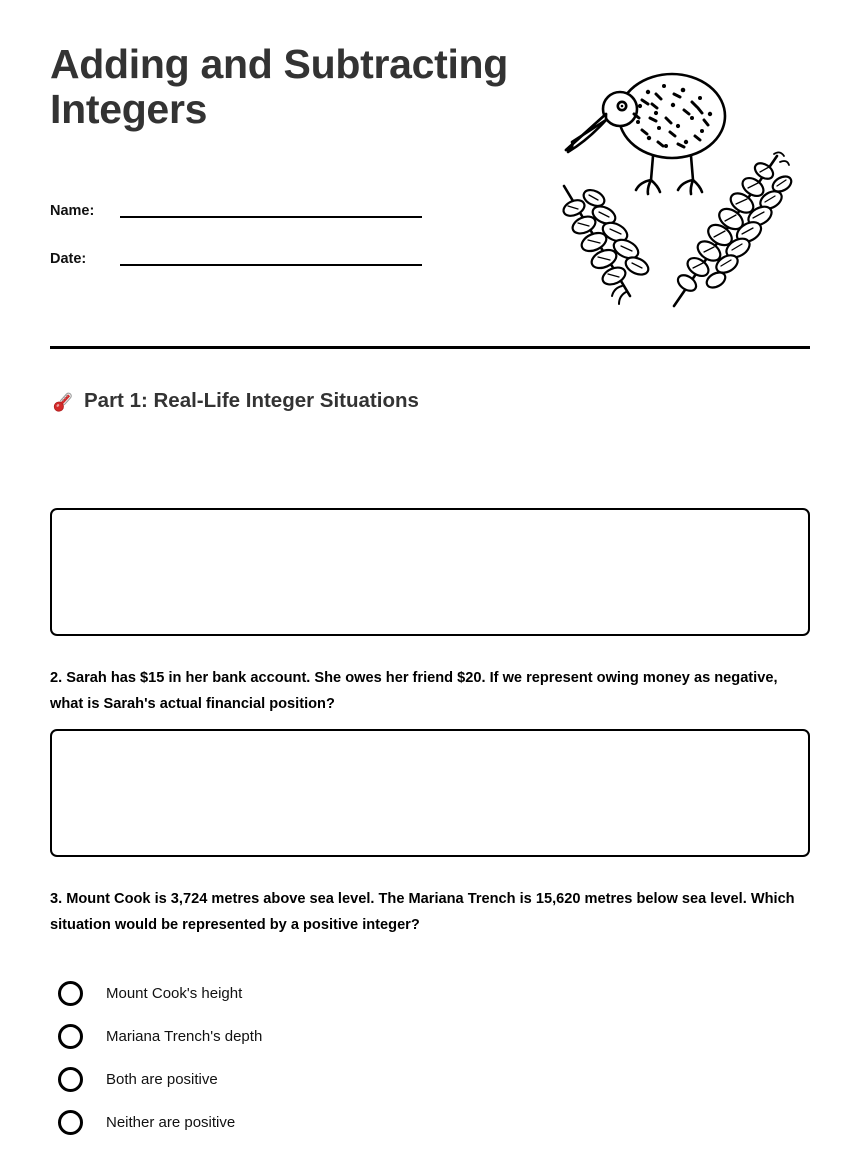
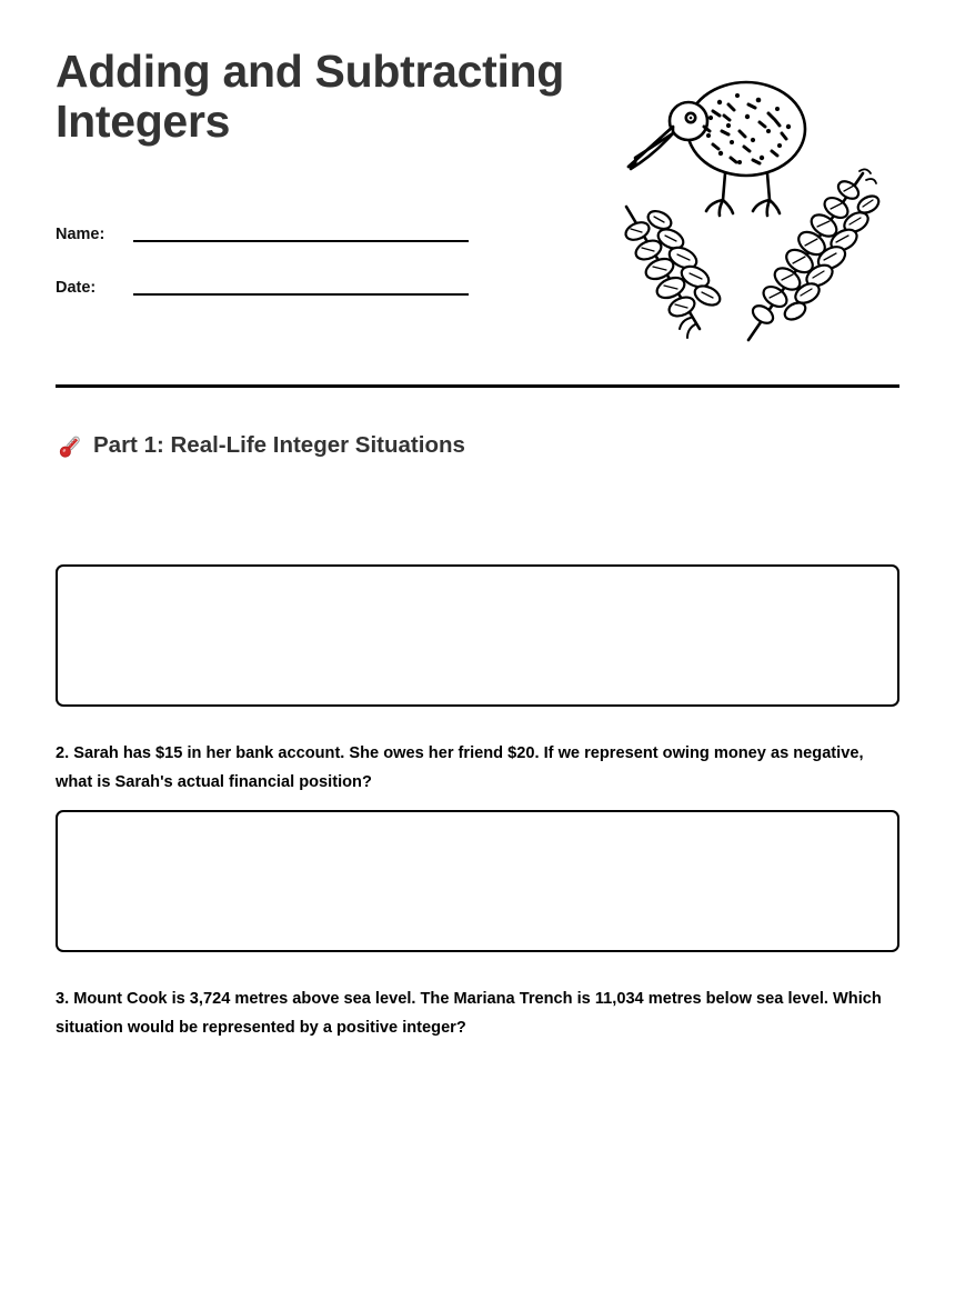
  Adding and Subtracting Integers
  Name:
  Date:
  Part 1: Real-Life Integer Situations
  2. Sarah has $15 in her bank account. She owes her friend $20. If we represent owing money as negative, what is Sarah's actual financial position?
- 3. Mount Cook is 3,724 metres above sea level. The Mariana Trench is 15,620 metres below sea level. Which situation would be represented by a positive integer?
+ 3. Mount Cook is 3,724 metres above sea level. The Mariana Trench is 11,034 metres below sea level. Which situation would be represented by a positive integer?
- Mount Cook's height
- Mariana Trench's depth
- Both are positive
- Neither are positive
